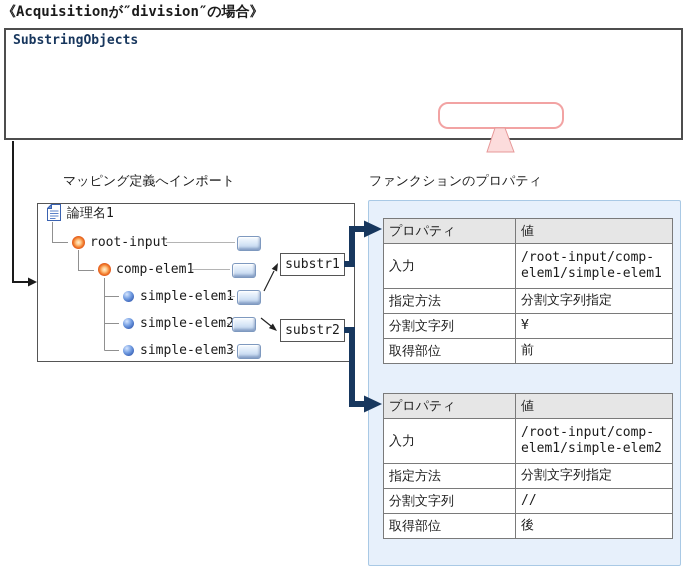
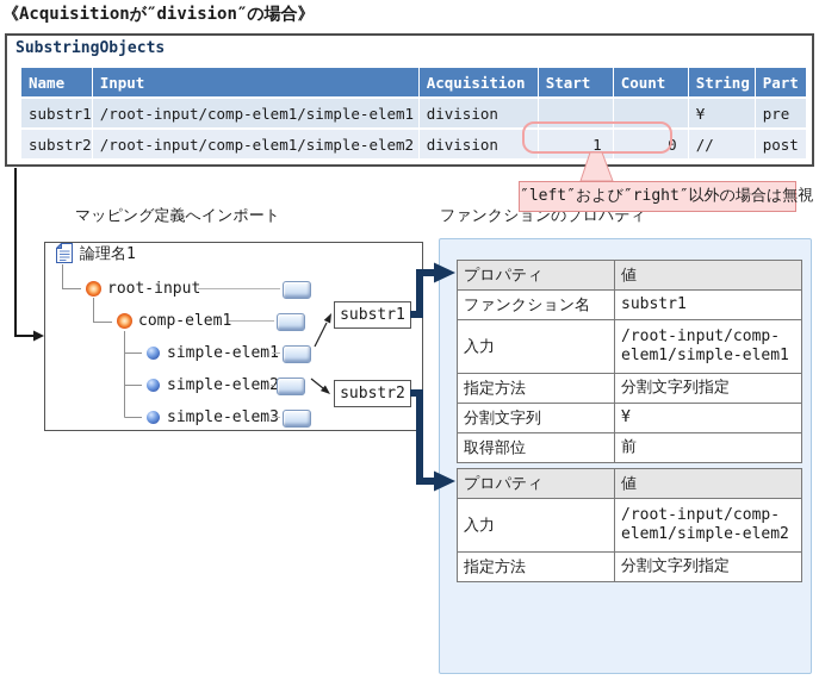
  《Acquisitionが″division″の場合》
  SubstringObjects
+ Name	Input	Acquisition	Start	Count	String	Part
+ substr1	/root-input/comp-elem1/simple-elem1	division			¥	pre
+ substr2	/root-input/comp-elem1/simple-elem2	division	1	0	//	post
+ ″left″および″right″以外の場合は無視
  マッピング定義へインポート
  ファンクションのプロパティ
  論理名1
  root-input
  comp-elem1
  simple-elem
  simple-elem
  simple-elem
  substr1
  substr2
  プロパティ	値
+ ファンクション名	substr1
  入力	/root-input/comp-elem1/simple-elem1
  指定方法	分割文字列指定
  分割文字列	¥
  取得部位	前
  プロパティ	値
  入力	/root-input/comp-elem1/simple-elem2
  指定方法	分割文字列指定
- 分割文字列	//
- 取得部位	後
